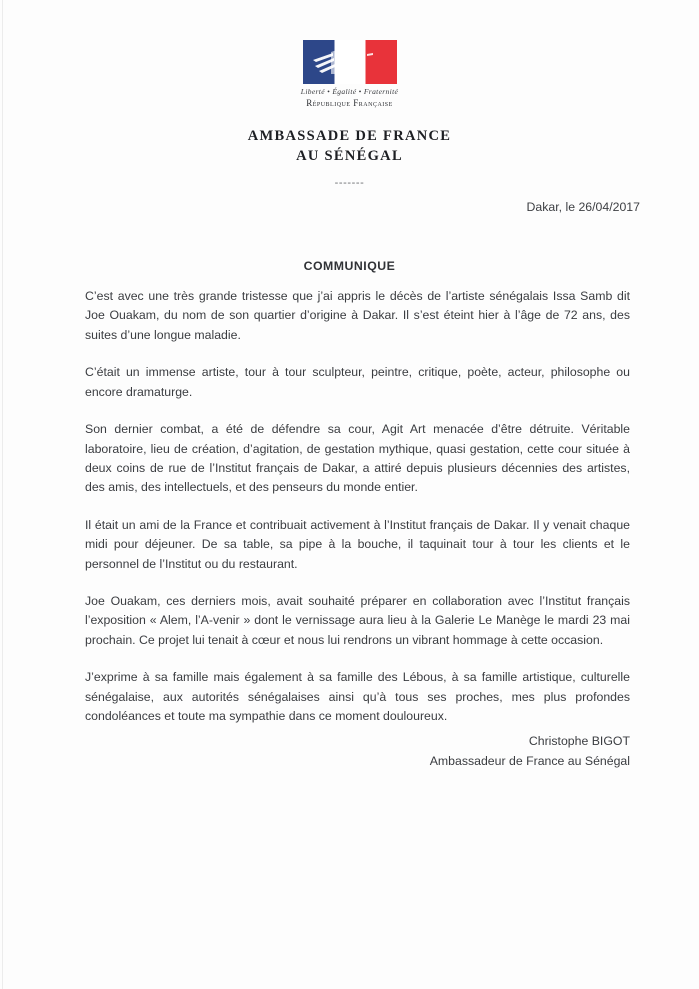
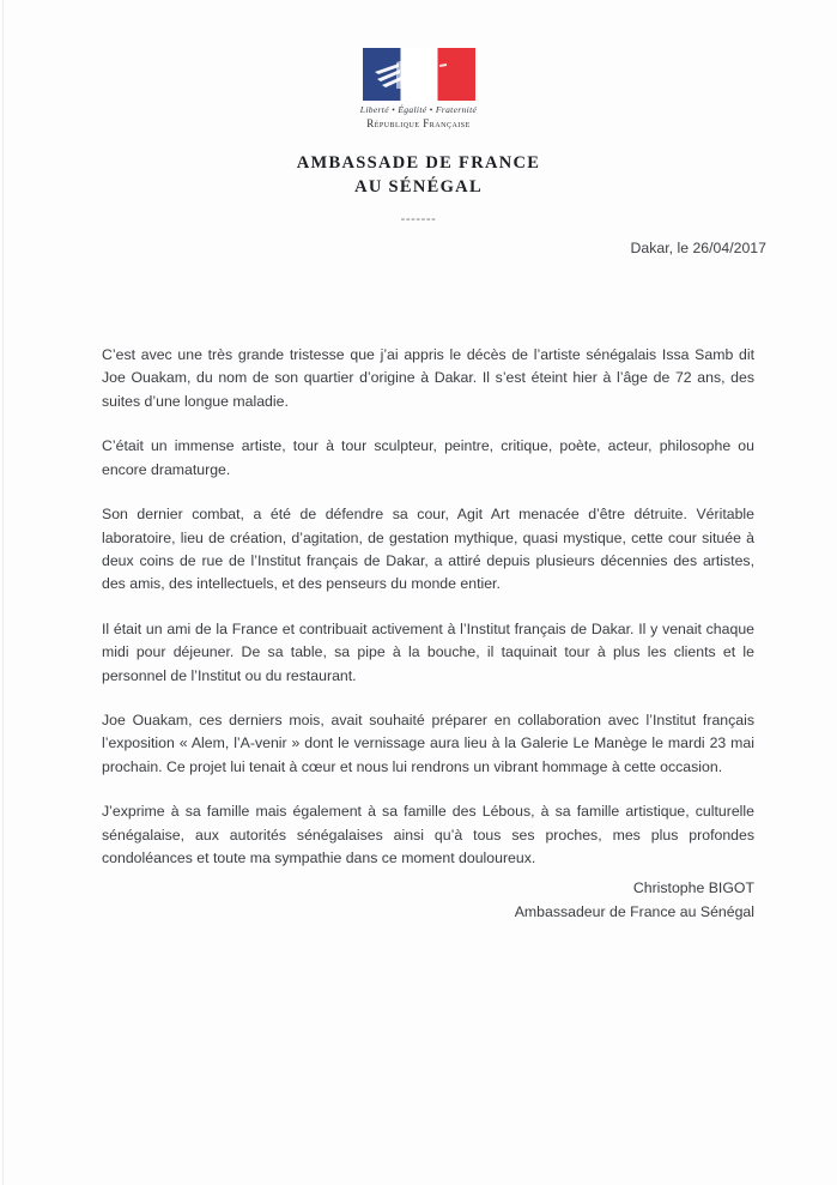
  Liberté • Égalité • Fraternité
  République Française
  AMBASSADE DE FRANCE
  AU SÉNÉGAL
  -------
  Dakar, le 26/04/2017
- COMMUNIQUE
  C’est avec une très grande tristesse que j’ai appris le décès de l’artiste sénégalais Issa Samb dit Joe Ouakam, du nom de son quartier d’origine à Dakar. Il s’est éteint hier à l’âge de 72 ans, des suites d’une longue maladie.
  C’était un immense artiste, tour à tour sculpteur, peintre, critique, poète, acteur, philosophe ou encore dramaturge.
- Son dernier combat, a été de défendre sa cour, Agit Art menacée d’être détruite. Véritable laboratoire, lieu de création, d’agitation, de gestation mythique, quasi gestation, cette cour située à deux coins de rue de l’Institut français de Dakar, a attiré depuis plusieurs décennies des artistes, des amis, des intellectuels, et des penseurs du monde entier.
+ Son dernier combat, a été de défendre sa cour, Agit Art menacée d’être détruite. Véritable laboratoire, lieu de création, d’agitation, de gestation mythique, quasi mystique, cette cour située à deux coins de rue de l’Institut français de Dakar, a attiré depuis plusieurs décennies des artistes, des amis, des intellectuels, et des penseurs du monde entier.
- Il était un ami de la France et contribuait activement à l’Institut français de Dakar. Il y venait chaque midi pour déjeuner. De sa table, sa pipe à la bouche, il taquinait tour à tour les clients et le personnel de l’Institut ou du restaurant.
+ Il était un ami de la France et contribuait activement à l’Institut français de Dakar. Il y venait chaque midi pour déjeuner. De sa table, sa pipe à la bouche, il taquinait tour à plus les clients et le personnel de l’Institut ou du restaurant.
  Joe Ouakam, ces derniers mois, avait souhaité préparer en collaboration avec l’Institut français l’exposition « Alem, l’A-venir » dont le vernissage aura lieu à la Galerie Le Manège le mardi 23 mai prochain. Ce projet lui tenait à cœur et nous lui rendrons un vibrant hommage à cette occasion.
  J’exprime à sa famille mais également à sa famille des Lébous, à sa famille artistique, culturelle sénégalaise, aux autorités sénégalaises ainsi qu’à tous ses proches, mes plus profondes condoléances et toute ma sympathie dans ce moment douloureux.
  Christophe BIGOT
  Ambassadeur de France au Sénégal
